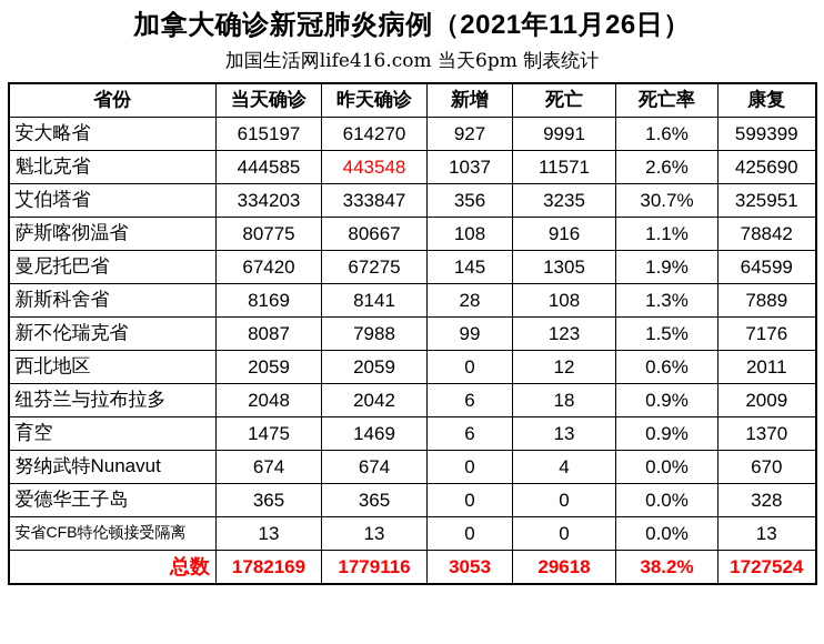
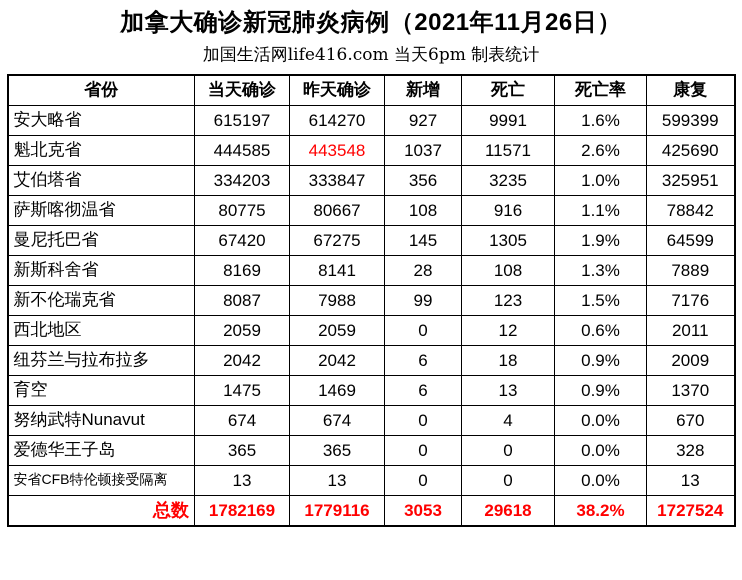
  加拿大确诊新冠肺炎病例（2021年11月26日）
  加国生活网life416.com 当天6pm 制表统计
  省份	当天确诊	昨天确诊	新增	死亡	死亡率	康复
  安大略省	615197	614270	927	9991	1.6%	599399
  魁北克省	444585	443548	1037	11571	2.6%	425690
- 艾伯塔省	334203	333847	356	3235	30.7%	325951
+ 艾伯塔省	334203	333847	356	3235	1.0%	325951
  萨斯喀彻温省	80775	80667	108	916	1.1%	78842
  曼尼托巴省	67420	67275	145	1305	1.9%	64599
  新斯科舍省	8169	8141	28	108	1.3%	7889
  新不伦瑞克省	8087	7988	99	123	1.5%	7176
  西北地区	2059	2059	0	12	0.6%	2011
- 纽芬兰与拉布拉多	2048	2042	6	18	0.9%	2009
+ 纽芬兰与拉布拉多	2042	2042	6	18	0.9%	2009
  育空	1475	1469	6	13	0.9%	1370
  努纳武特Nunavut	674	674	0	4	0.0%	670
  爱德华王子岛	365	365	0	0	0.0%	328
  安省CFB特伦顿接受隔离	13	13	0	0	0.0%	13
  总数	1782169	1779116	3053	29618	38.2%	1727524
